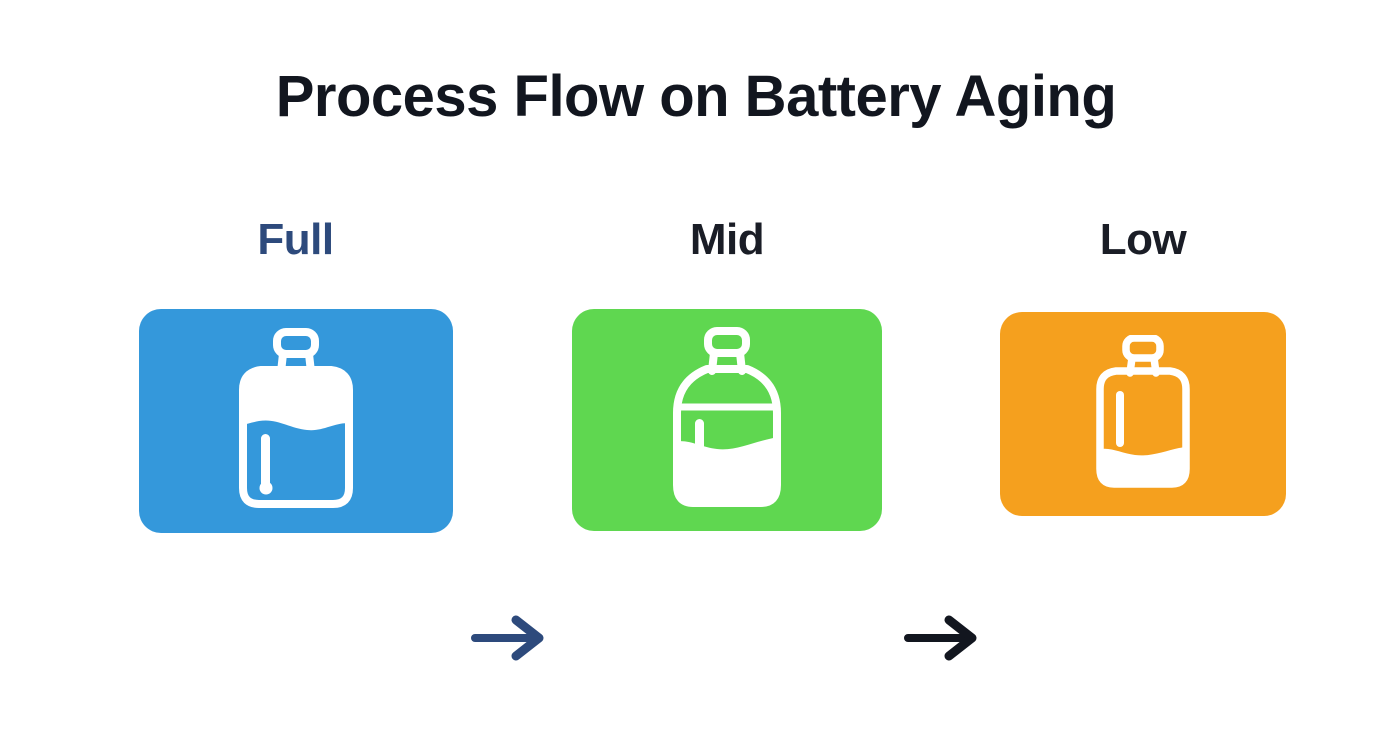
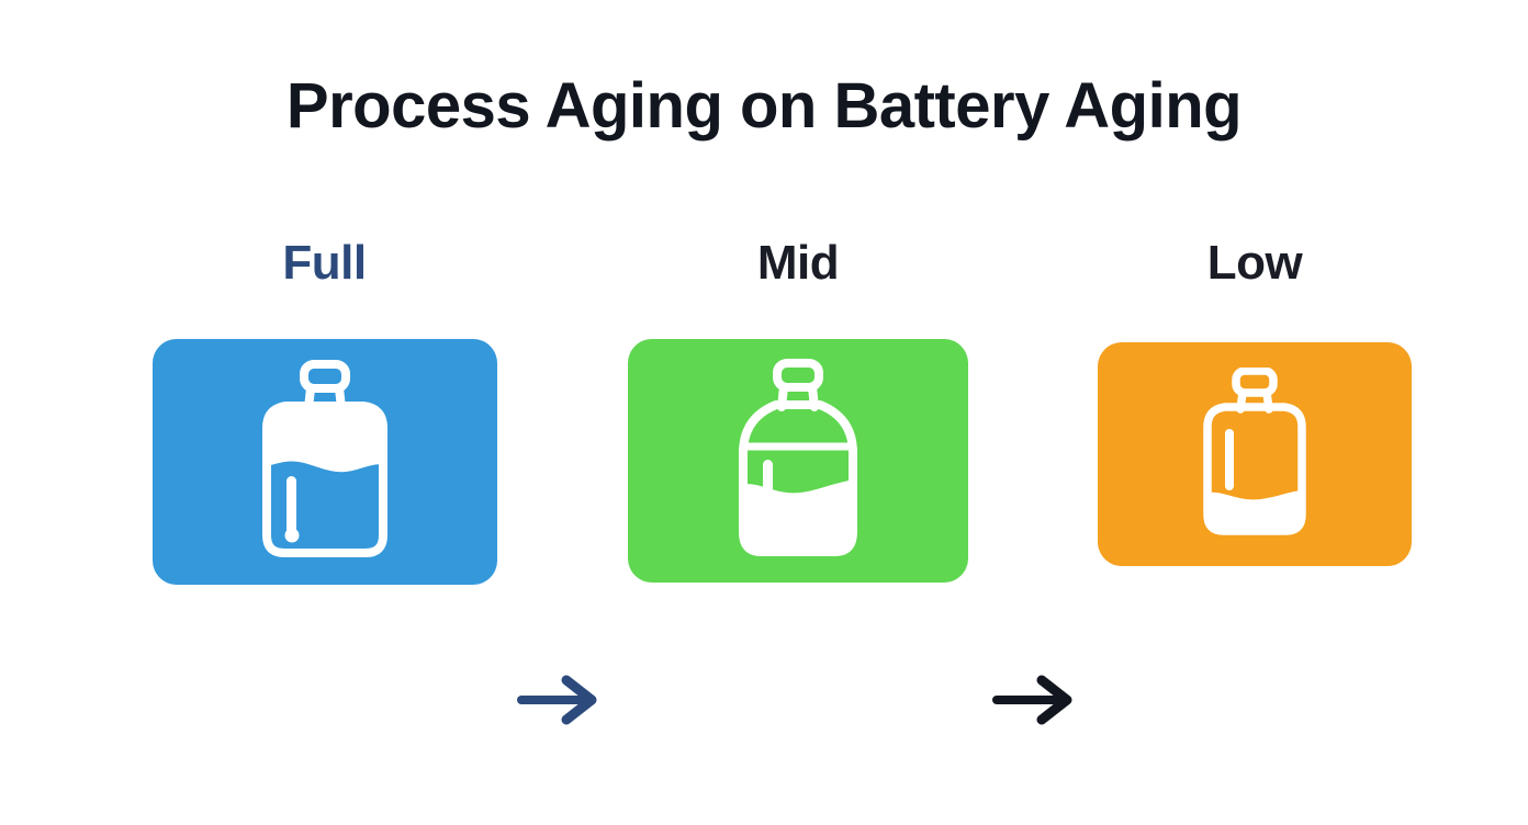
- Process Flow on Battery Aging
+ Process Aging on Battery Aging
  Full
  Mid
  Low
